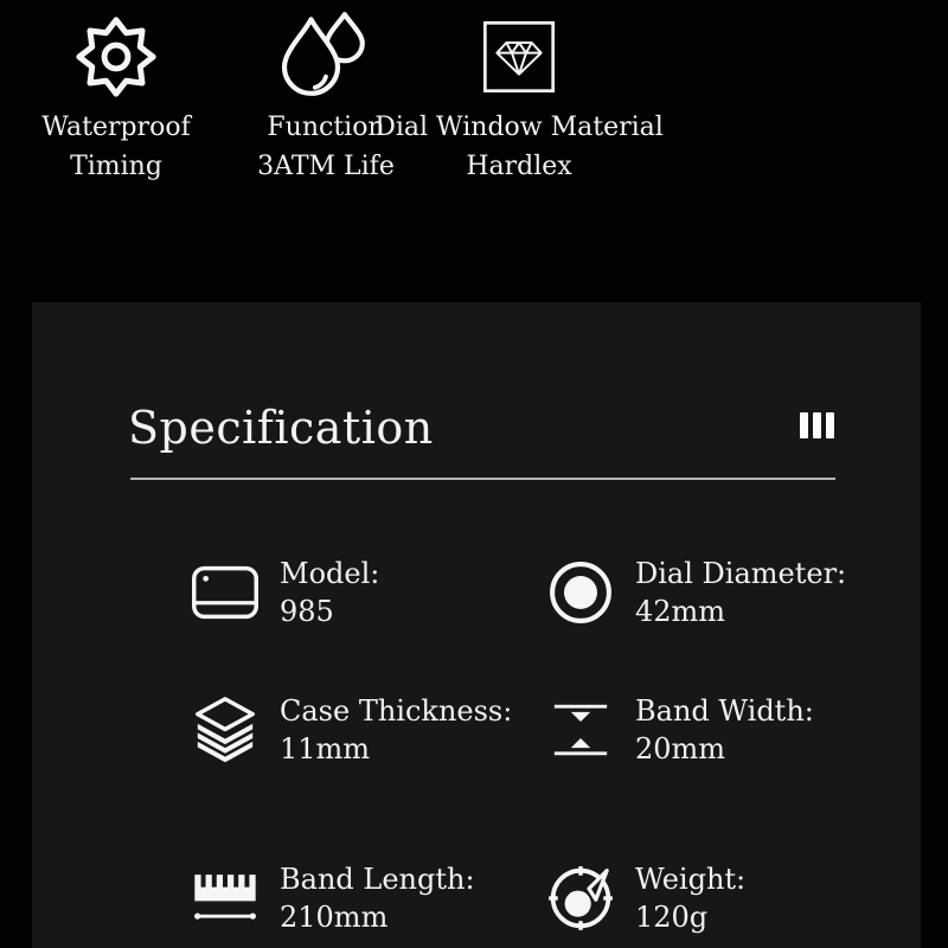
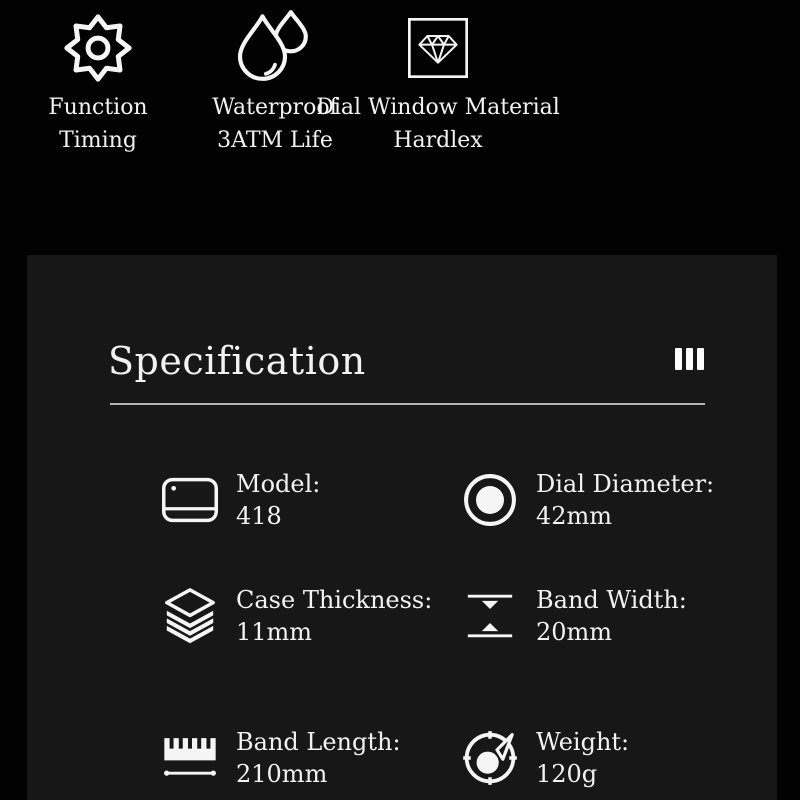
- Waterproof
+ Function
  Timing
- Function
+ Waterproof
  3ATM Life
  Dial Window Material
  Hardlex
  Specification
  Model:
- 985
+ 418
  Dial Diameter:
  42mm
  Case Thickness:
  11mm
  Band Width:
  20mm
  Band Length:
  210mm
  Weight:
  120g
